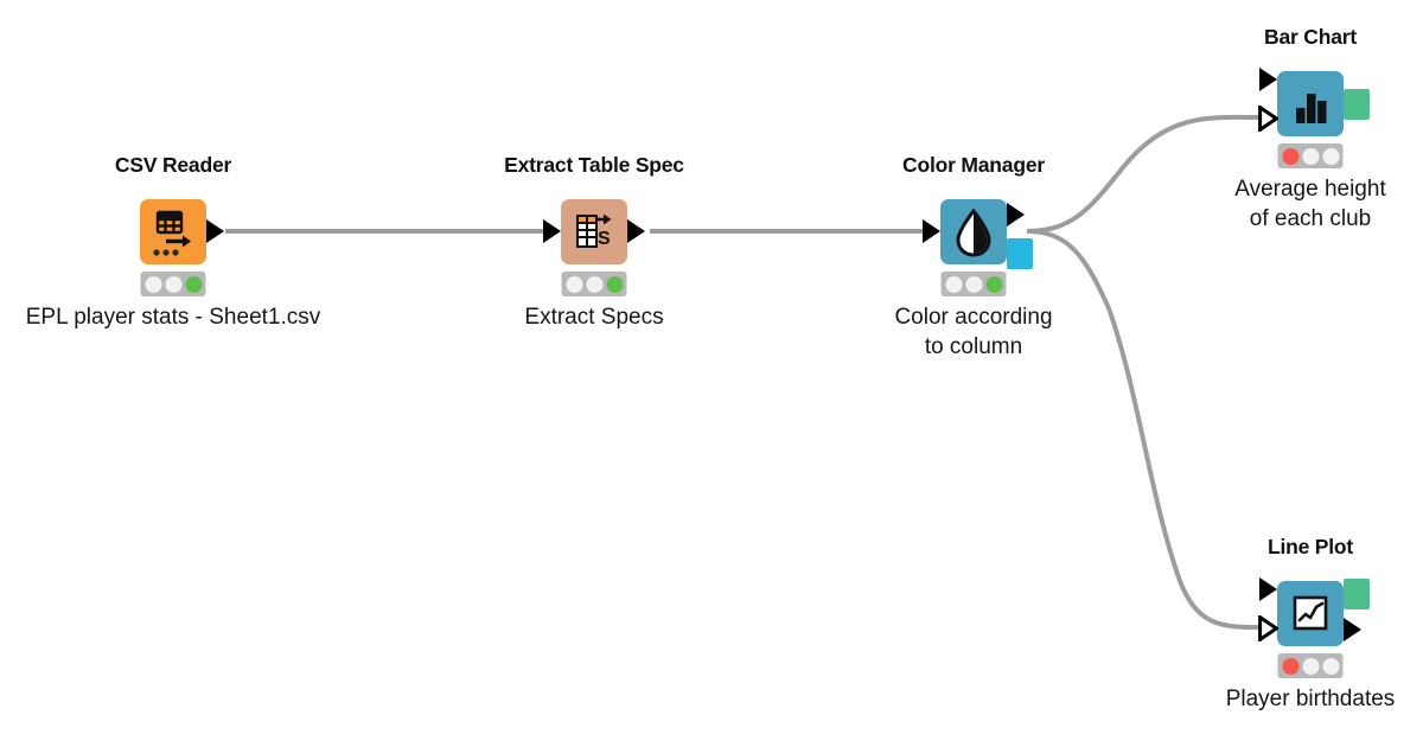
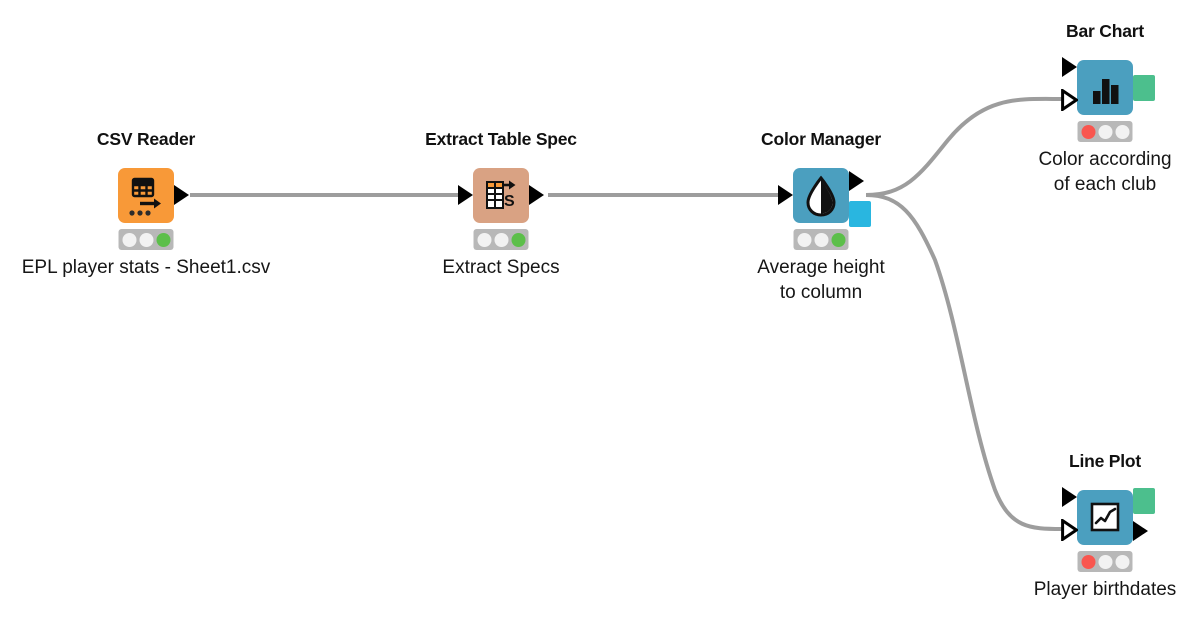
  CSV Reader
  EPL player stats - Sheet1.csv
  Extract Table Spec
  S
  Extract Specs
  Color Manager
- Color according
+ Average height
  to column
  Bar Chart
- Average height
+ Color according
  of each club
  Line Plot
  Player birthdates
